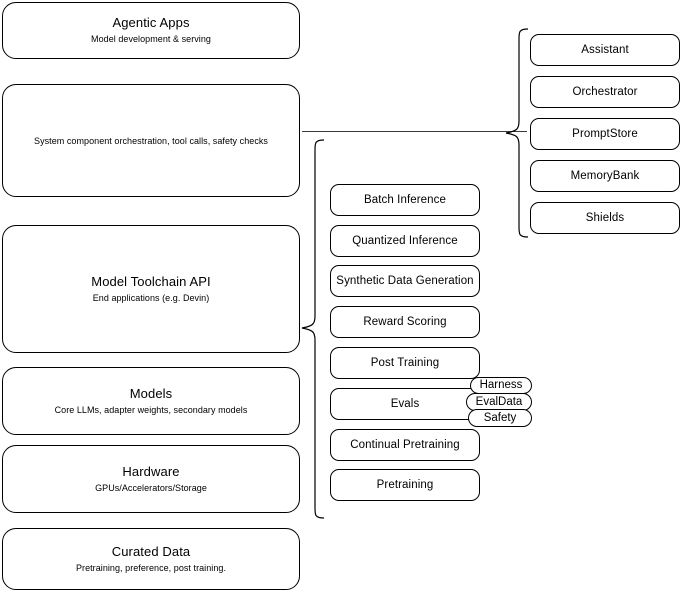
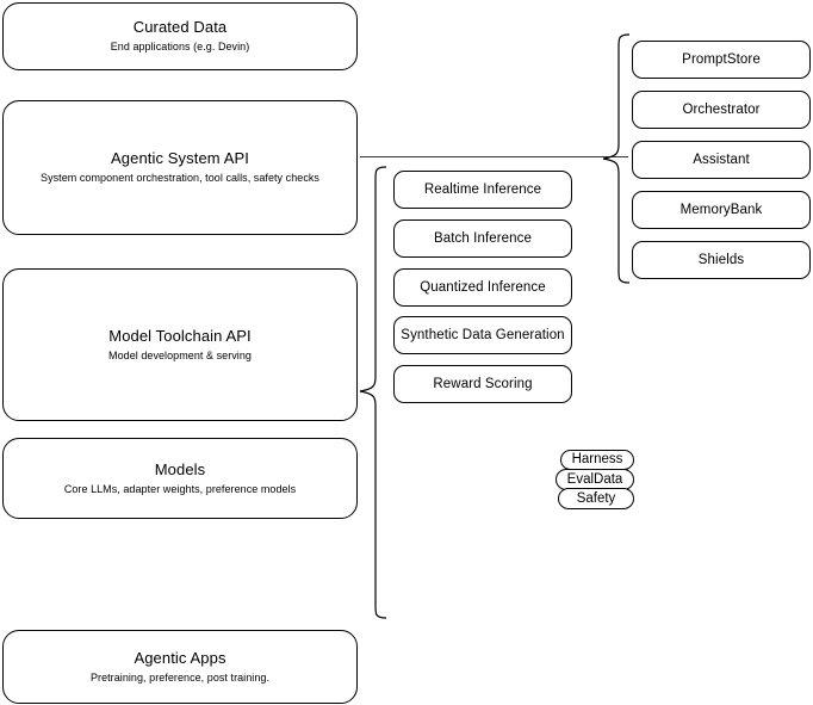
- Agentic Apps
+ Curated Data
- Model development & serving
+ End applications (e.g. Devin)
+ Agentic System API
  System component orchestration, tool calls, safety checks
  Model Toolchain API
- End applications (e.g. Devin)
+ Model development & serving
  Models
- Core LLMs, adapter weights, secondary models
+ Core LLMs, adapter weights, preference models
- Hardware
- GPUs/Accelerators/Storage
- Curated Data
+ Agentic Apps
  Pretraining, preference, post training.
+ Realtime Inference
  Batch Inference
  Quantized Inference
  Synthetic Data Generation
  Reward Scoring
- Post Training
- Evals
- Continual Pretraining
- Pretraining
  Harness
  EvalData
  Safety
- Assistant
+ PromptStore
  Orchestrator
- PromptStore
+ Assistant
  MemoryBank
  Shields
